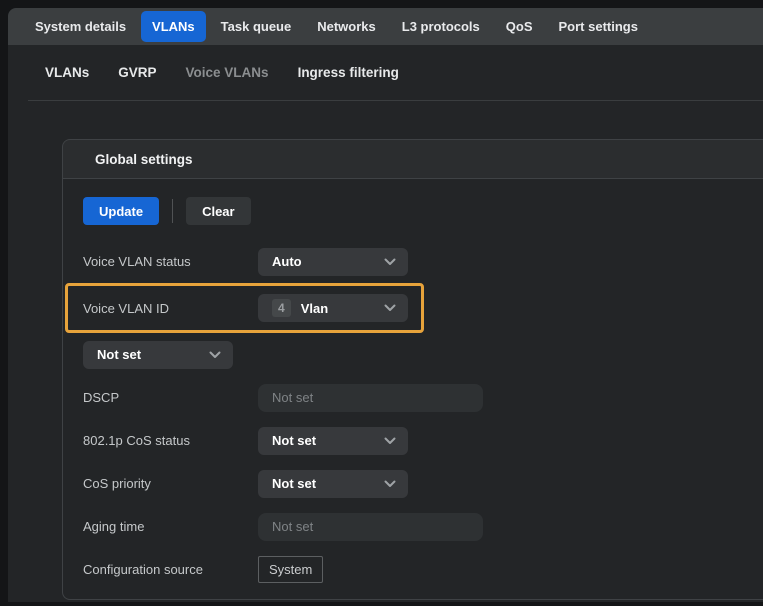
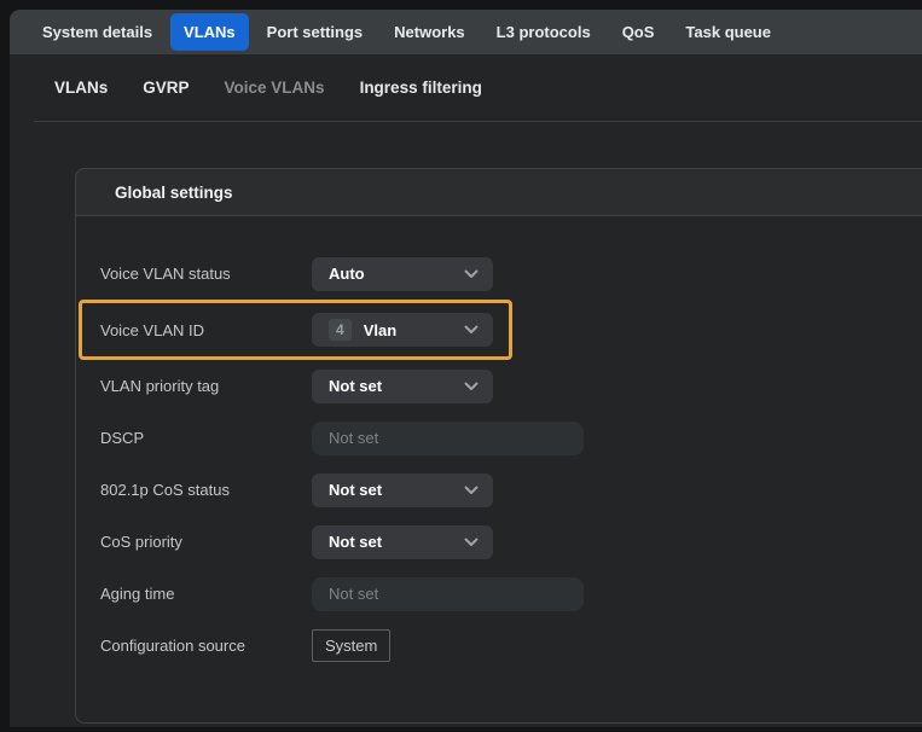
  System details
  VLANs
- Task queue
+ Port settings
  Networks
  L3 protocols
  QoS
- Port settings
+ Task queue
  VLANs
  GVRP
  Voice VLANs
  Ingress filtering
  Global settings
- Update
- Clear
  Voice VLAN status
  Auto
  Voice VLAN ID
  4
  Vlan
+ VLAN priority tag
  Not set
  DSCP
  Not set
  802.1p CoS status
  Not set
  CoS priority
  Not set
  Aging time
  Not set
  Configuration source
  System
